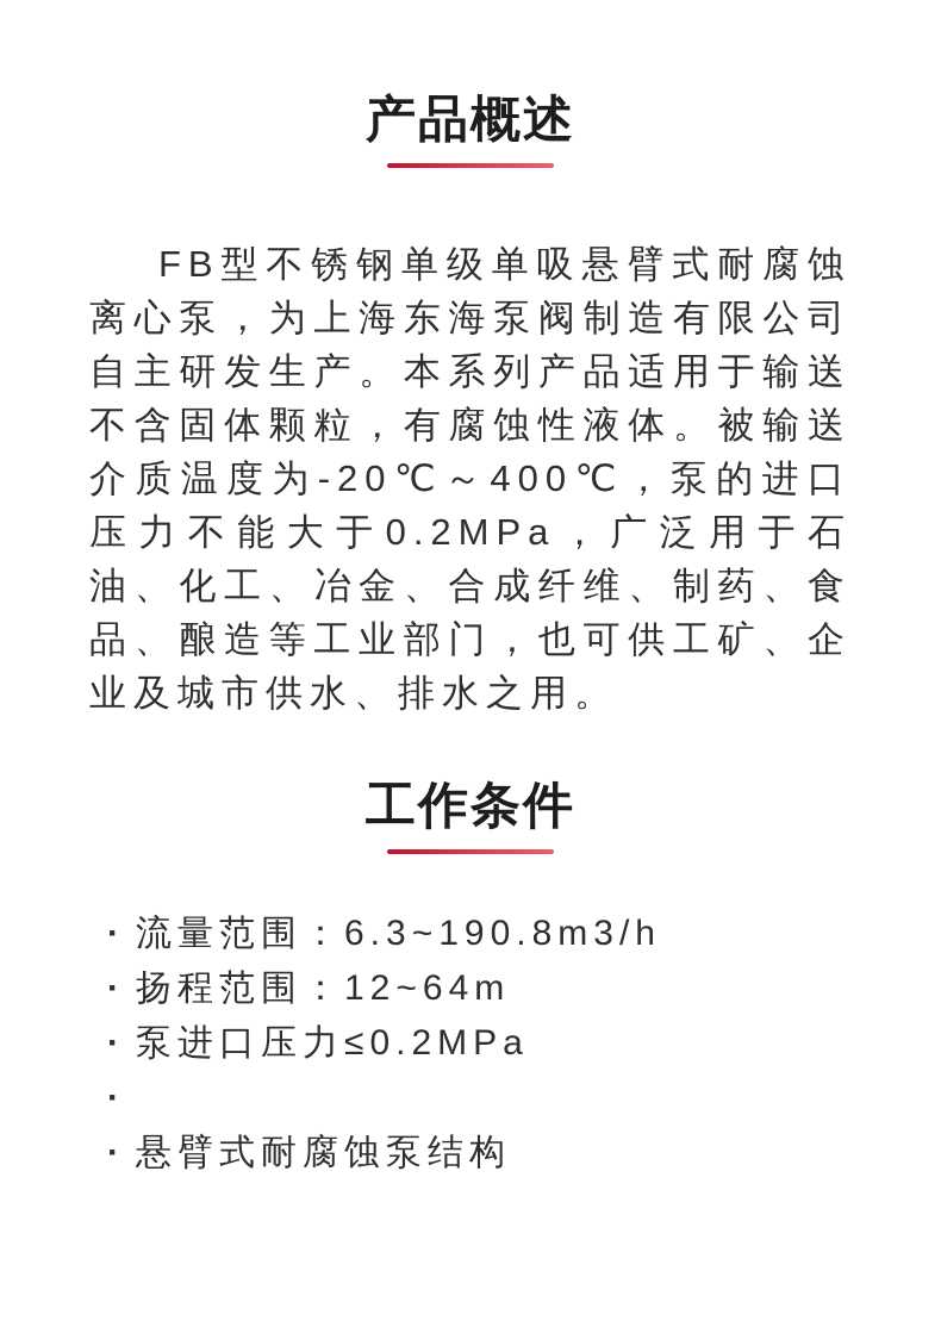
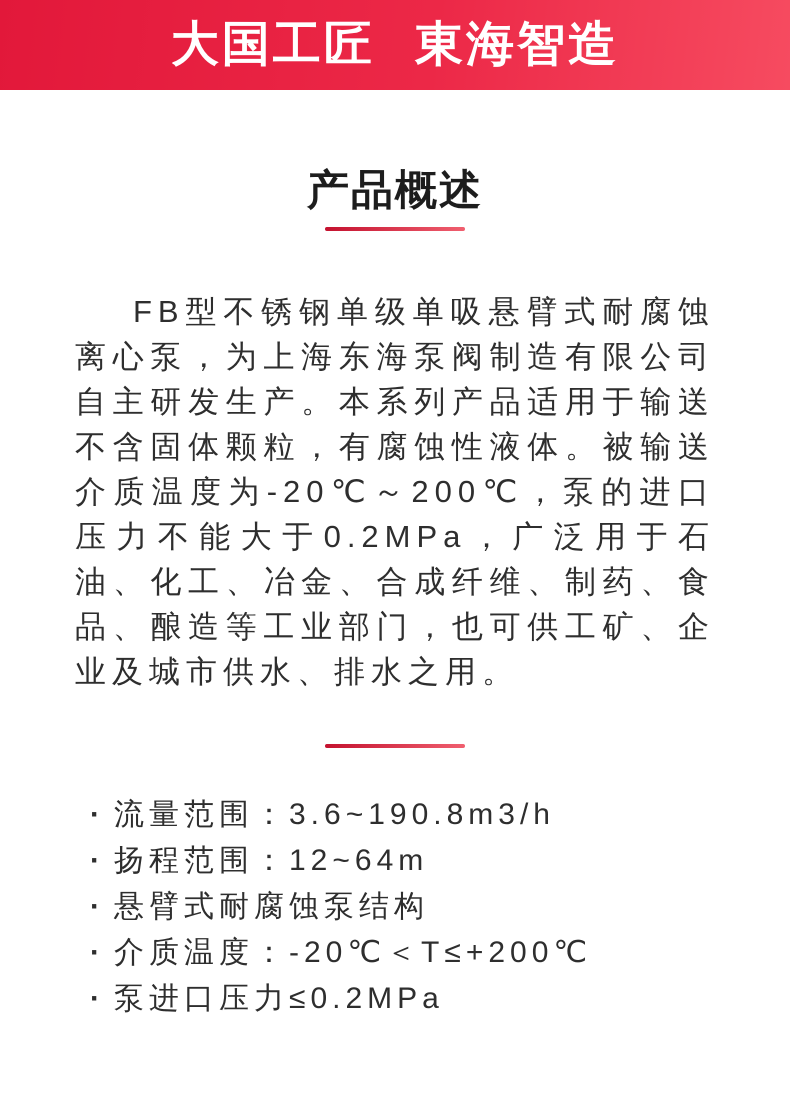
+ 大国工匠 東海智造
  产品概述
- FB型不锈钢单级单吸悬臂式耐腐蚀离心泵，为上海东海泵阀制造有限公司自主研发生产。本系列产品适用于输送不含固体颗粒，有腐蚀性液体。被输送介质温度为-20℃～400℃，泵的进口压力不能大于0.2MPa，广泛用于石油、化工、冶金、合成纤维、制药、食品、酿造等工业部门，也可供工矿、企业及城市供水、排水之用。
+ FB型不锈钢单级单吸悬臂式耐腐蚀离心泵，为上海东海泵阀制造有限公司自主研发生产。本系列产品适用于输送不含固体颗粒，有腐蚀性液体。被输送介质温度为-20℃～200℃，泵的进口压力不能大于0.2MPa，广泛用于石油、化工、冶金、合成纤维、制药、食品、酿造等工业部门，也可供工矿、企业及城市供水、排水之用。
- 工作条件
  ·
- 流量范围：6.3~190.8m3/h
+ 流量范围：3.6~190.8m3/h
  ·
  扬程范围：12~64m
  ·
- 泵进口压力≤0.2MPa
+ 悬臂式耐腐蚀泵结构
  ·
+ 介质温度：-20℃＜T≤+200℃
  ·
- 悬臂式耐腐蚀泵结构
+ 泵进口压力≤0.2MPa
